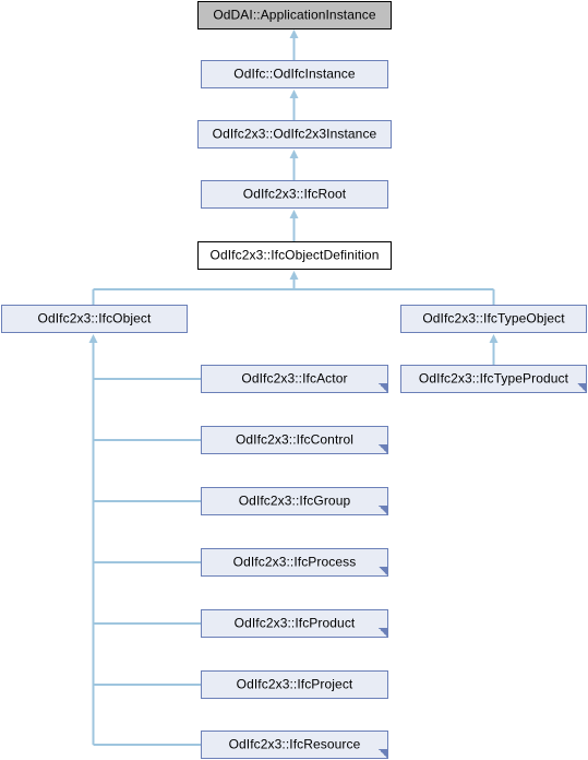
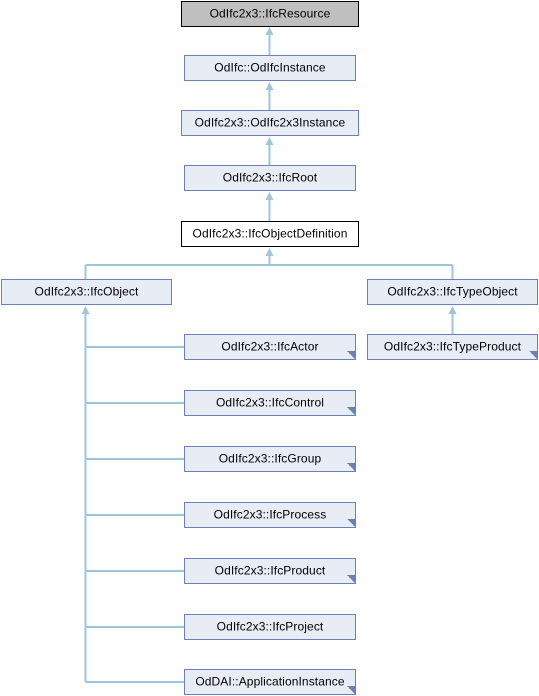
- OdDAI::ApplicationInstance
+ OdIfc2x3::IfcResource
  OdIfc::OdIfcInstance
  OdIfc2x3::OdIfc2x3Instance
  OdIfc2x3::IfcRoot
  OdIfc2x3::IfcObjectDefinition
  OdIfc2x3::IfcObject
  OdIfc2x3::IfcTypeObject
  OdIfc2x3::IfcActor
  OdIfc2x3::IfcTypeProduct
  OdIfc2x3::IfcControl
  OdIfc2x3::IfcGroup
  OdIfc2x3::IfcProcess
  OdIfc2x3::IfcProduct
  OdIfc2x3::IfcProject
- OdIfc2x3::IfcResource
+ OdDAI::ApplicationInstance
